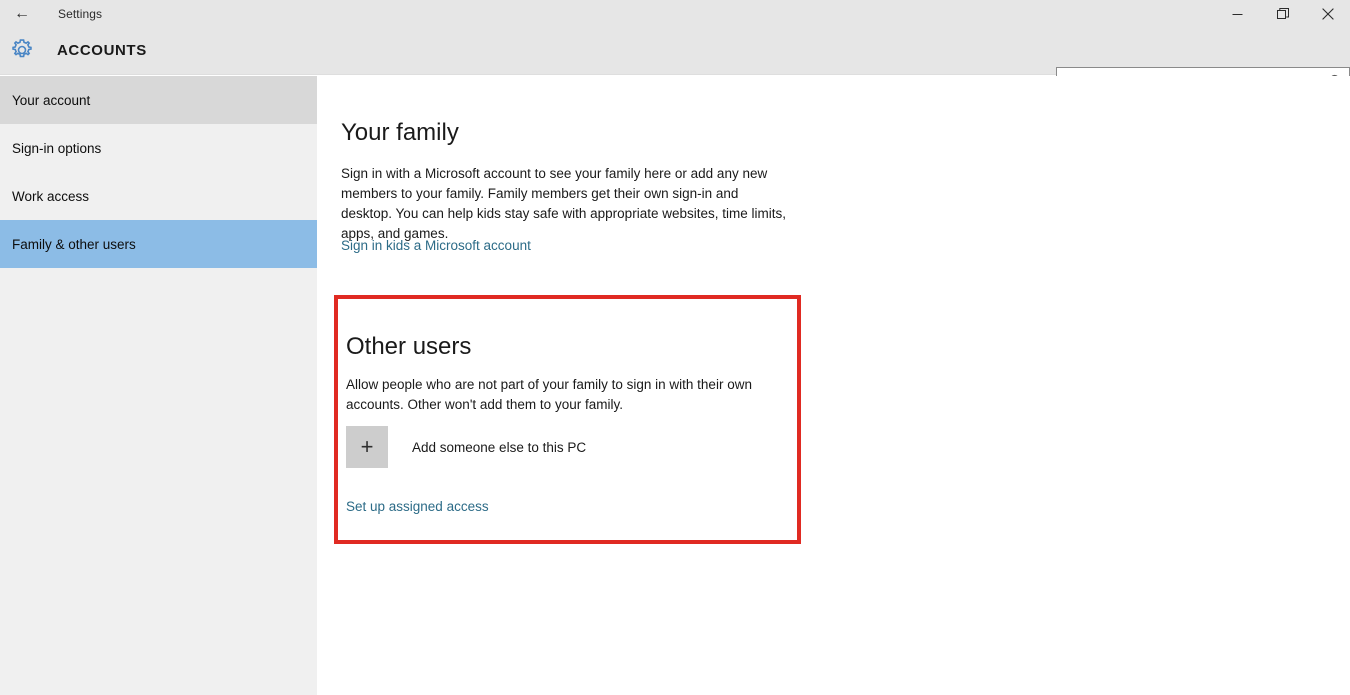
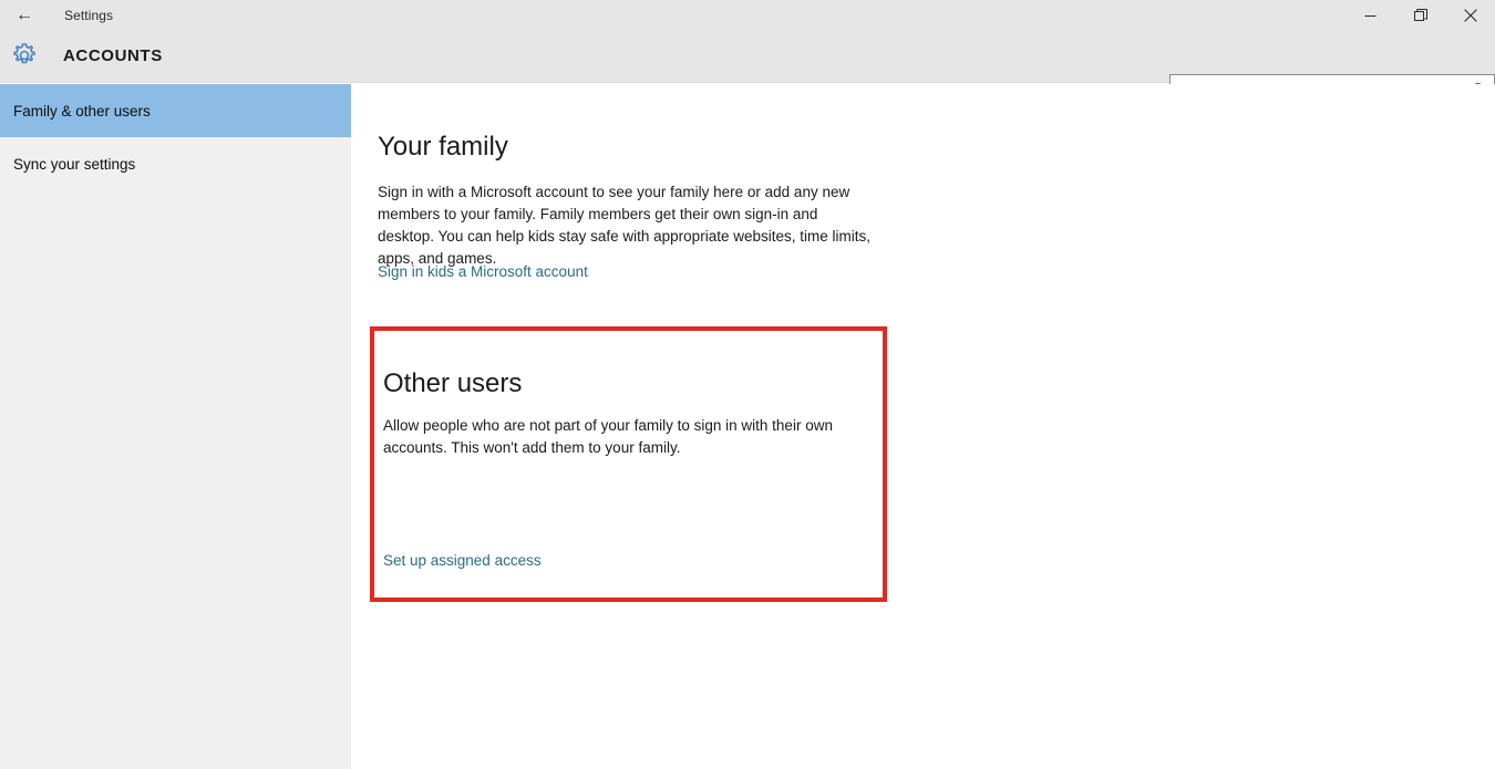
  ←
  Settings
  ACCOUNTS
- Your account
- Sign-in options
- Work access
  Family & other users
+ Sync your settings
  Your family
  Sign in with a Microsoft account to see your family here or add any new members to your family. Family members get their own sign-in and desktop. You can help kids stay safe with appropriate websites, time limits, apps, and games.
  Sign in kids a Microsoft account
  Other users
- Allow people who are not part of your family to sign in with their own accounts. Other won't add them to your family.
+ Allow people who are not part of your family to sign in with their own accounts. This won't add them to your family.
- +
- Add someone else to this PC
  Set up assigned access
